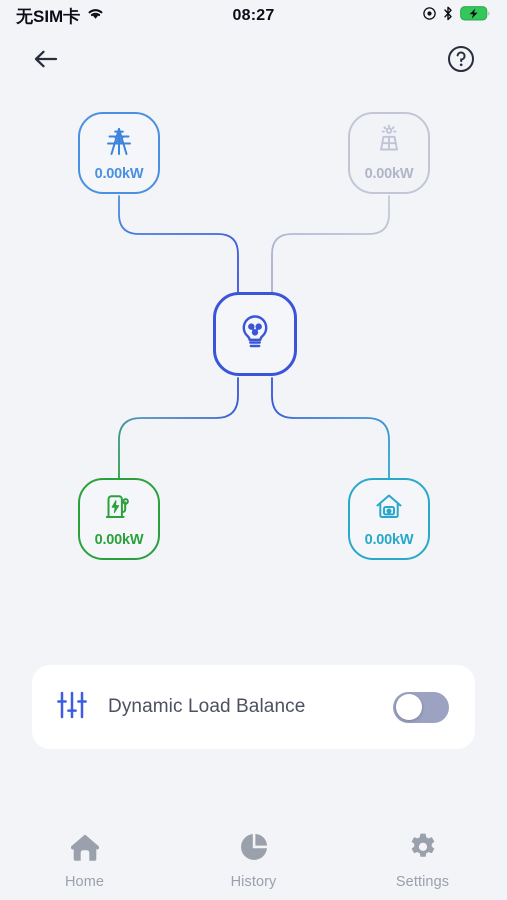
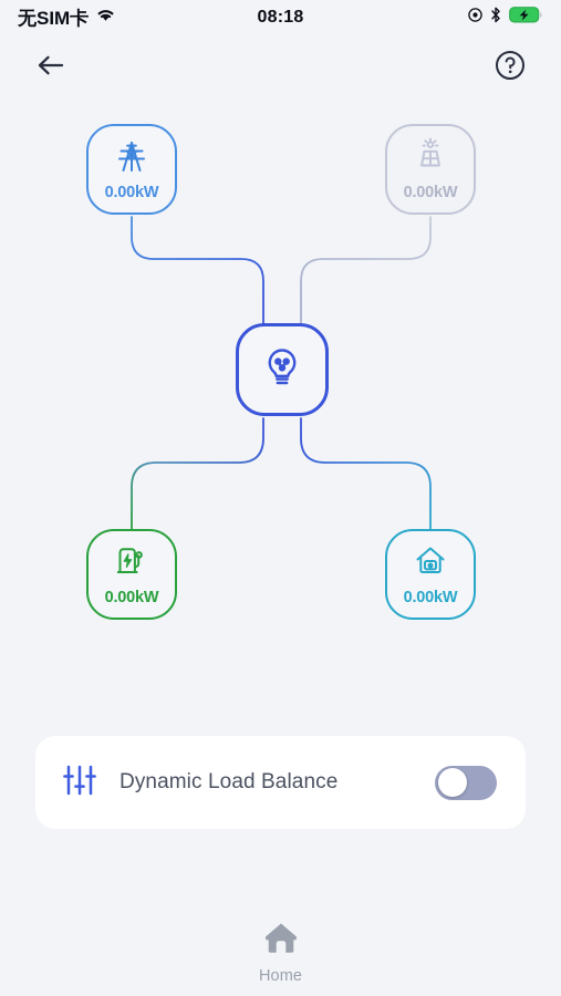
  无SIM卡
- 08:27
+ 08:18
  0.00kW
  0.00kW
  0.00kW
  0.00kW
  Dynamic Load Balance
  Home
- History
- Settings
